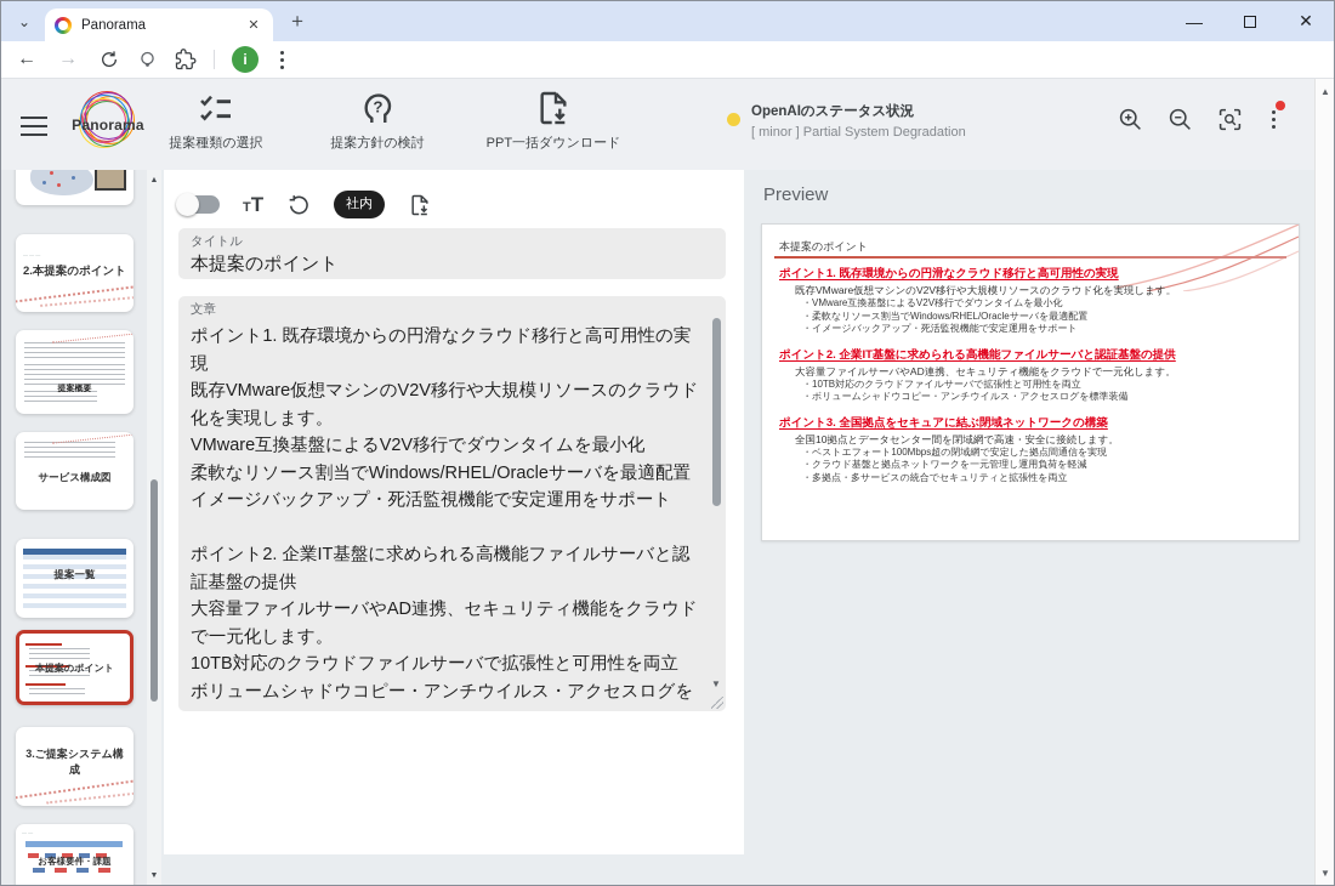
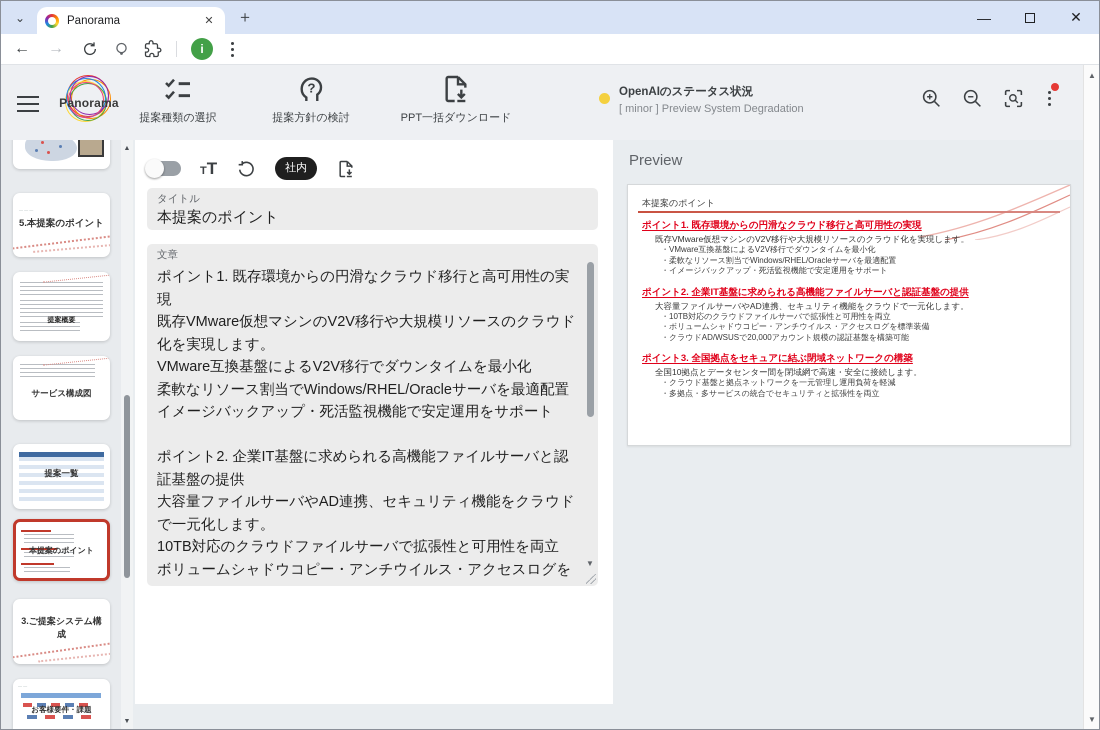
  ⌄
  Panorama
  ✕
  ＋
  —
  ✕
  ←
  →
  i
  Panorama
  提案種類の選択
  ?
  提案方針の検討
  PPT一括ダウンロード
  OpenAIのステータス状況
- [ minor ] Partial System Degradation
+ [ minor ] Preview System Degradation
- 2.本提案のポイント
+ 5.本提案のポイント
  サービス構成図
  提案一覧
  本提案のポイント
  3.ご提案システム構成
  お客様要件・課題
  TT
  社内
  タイトル
  本提案のポイント
  文章
  ポイント1. 既存環境からの円滑なクラウド移行と高可用性の実現
  既存VMware仮想マシンのV2V移行や大規模リソースのクラウド化を実現します。
  VMware互換基盤によるV2V移行でダウンタイムを最小化
  柔軟なリソース割当でWindows/RHEL/Oracleサーバを最適配置
  イメージバックアップ・死活監視機能で安定運用をサポート
  ポイント2. 企業IT基盤に求められる高機能ファイルサーバと認証基盤の提供
  大容量ファイルサーバやAD連携、セキュリティ機能をクラウドで一元化します。
  10TB対応のクラウドファイルサーバで拡張性と可用性を両立
  ボリュームシャドウコピー・アンチウイルス・アクセスログを
  ▼
  Preview
  本提案のポイント
  ポイント1. 既存環境からの円滑なクラウド移行と高可用性の実現
  既存VMware仮想マシンのV2V移行や大規模リソースのクラウド化を実現します。
  ・VMware互換基盤によるV2V移行でダウンタイムを最小化
  ・柔軟なリソース割当でWindows/RHEL/Oracleサーバを最適配置
  ・イメージバックアップ・死活監視機能で安定運用をサポート
  ポイント2. 企業IT基盤に求められる高機能ファイルサーバと認証基盤の提供
  大容量ファイルサーバやAD連携、セキュリティ機能をクラウドで一元化します。
  ・10TB対応のクラウドファイルサーバで拡張性と可用性を両立
  ・ボリュームシャドウコピー・アンチウイルス・アクセスログを標準装備
+ ・クラウドAD/WSUSで20,000アカウント規模の認証基盤を構築可能
  ポイント3. 全国拠点をセキュアに結ぶ閉域ネットワークの構築
  全国10拠点とデータセンター間を閉域網で高速・安全に接続します。
- ・ベストエフォート100Mbps超の閉域網で安定した拠点間通信を実現
  ・クラウド基盤と拠点ネットワークを一元管理し運用負荷を軽減
  ・多拠点・多サービスの統合でセキュリティと拡張性を両立
  ▲
  ▼
